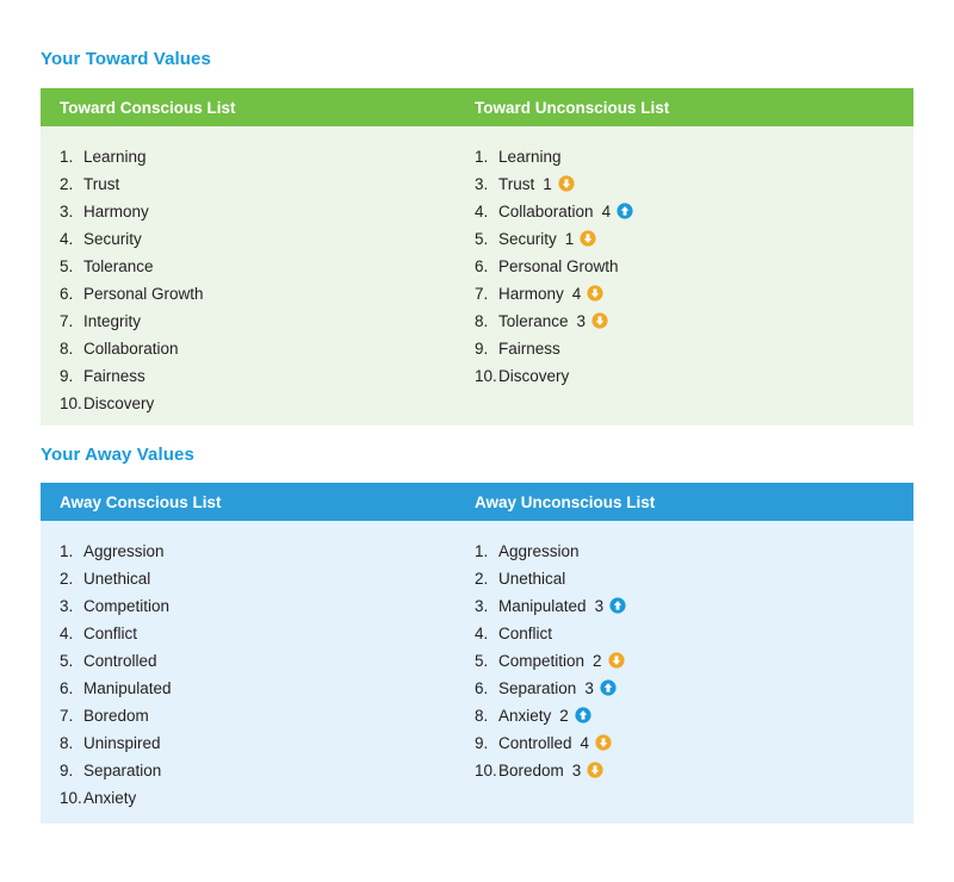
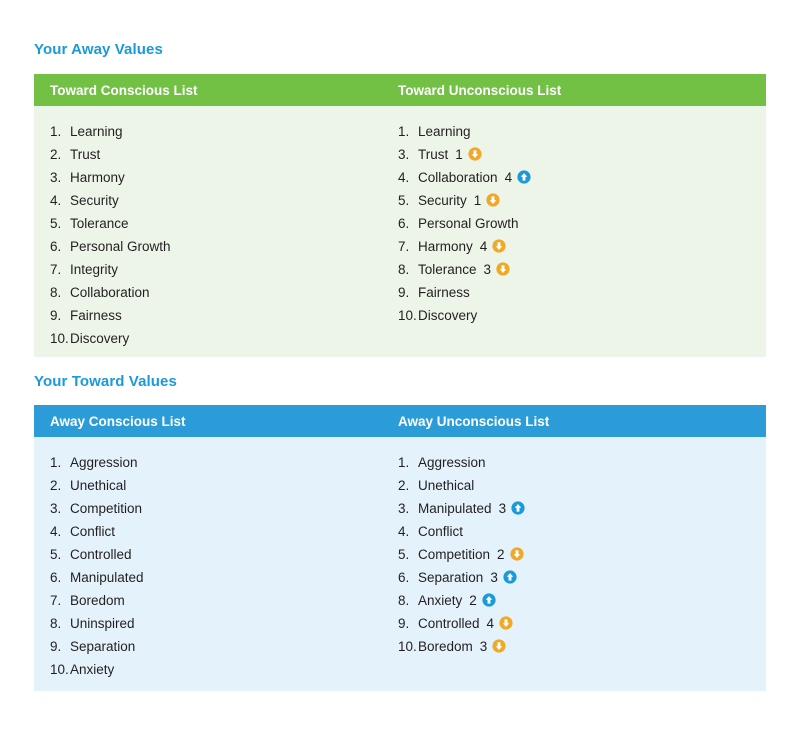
- Your Toward Values
+ Your Away Values
  Toward Conscious List
  Toward Unconscious List
  1. Learning
  2. Trust
  3. Harmony
  4. Security
  5. Tolerance
  6. Personal Growth
  7. Integrity
  8. Collaboration
  9. Fairness
  10.Discovery
  1. Learning
  3. Trust 1
  4. Collaboration 4
  5. Security 1
  6. Personal Growth
  7. Harmony 4
  8. Tolerance 3
  9. Fairness
  10.Discovery
- Your Away Values
+ Your Toward Values
  Away Conscious List
  Away Unconscious List
  1. Aggression
  2. Unethical
  3. Competition
  4. Conflict
  5. Controlled
  6. Manipulated
  7. Boredom
  8. Uninspired
  9. Separation
  10.Anxiety
  1. Aggression
  2. Unethical
  3. Manipulated 3
  4. Conflict
  5. Competition 2
  6. Separation 3
  8. Anxiety 2
  9. Controlled 4
  10.Boredom 3
